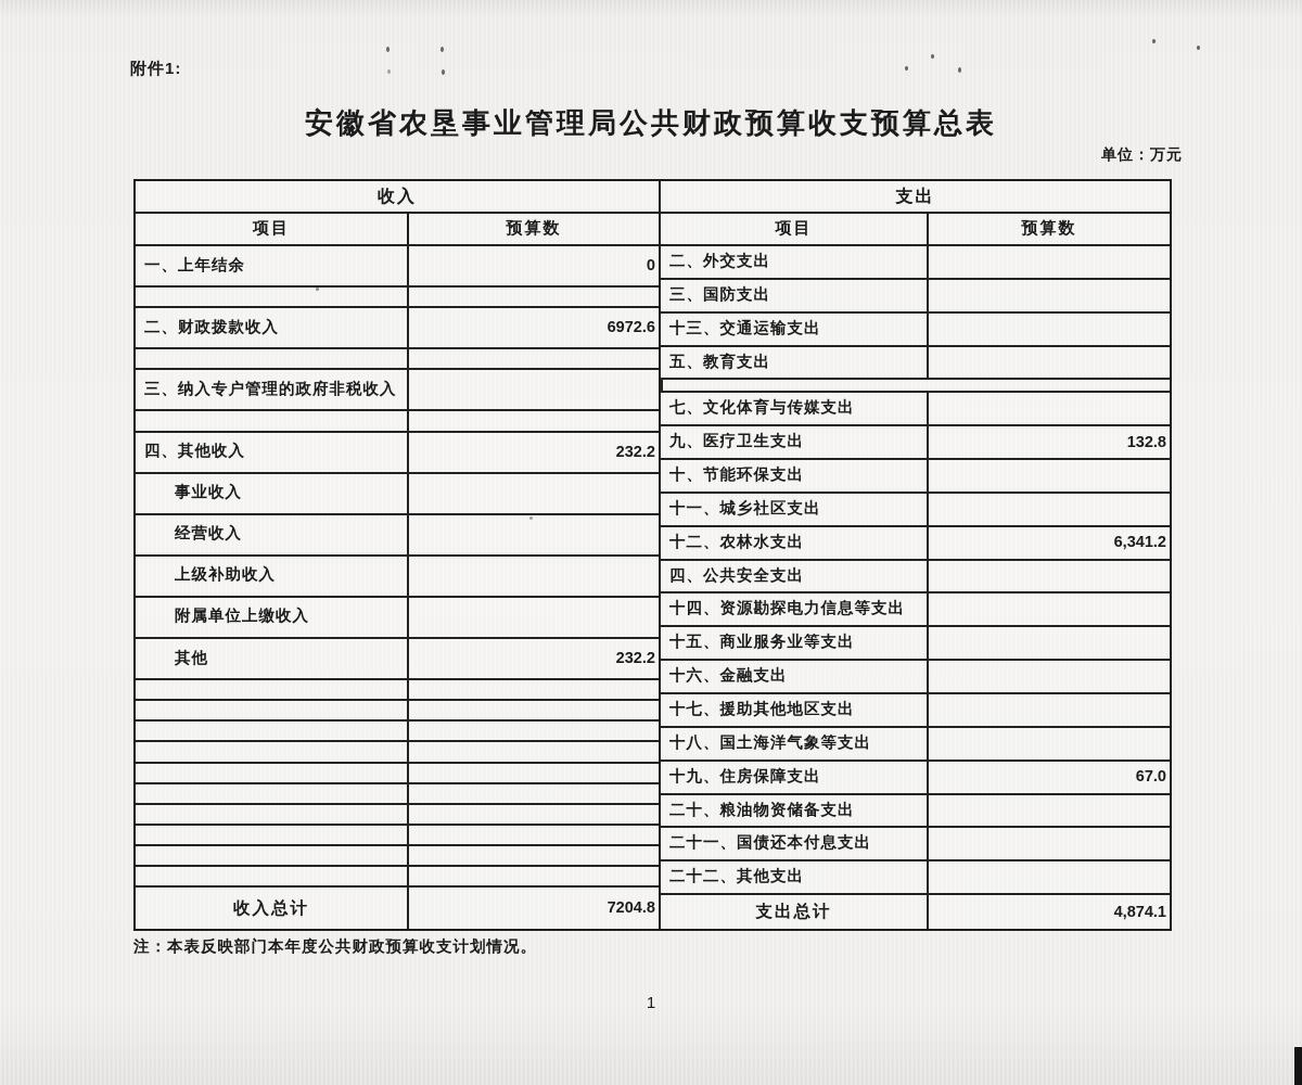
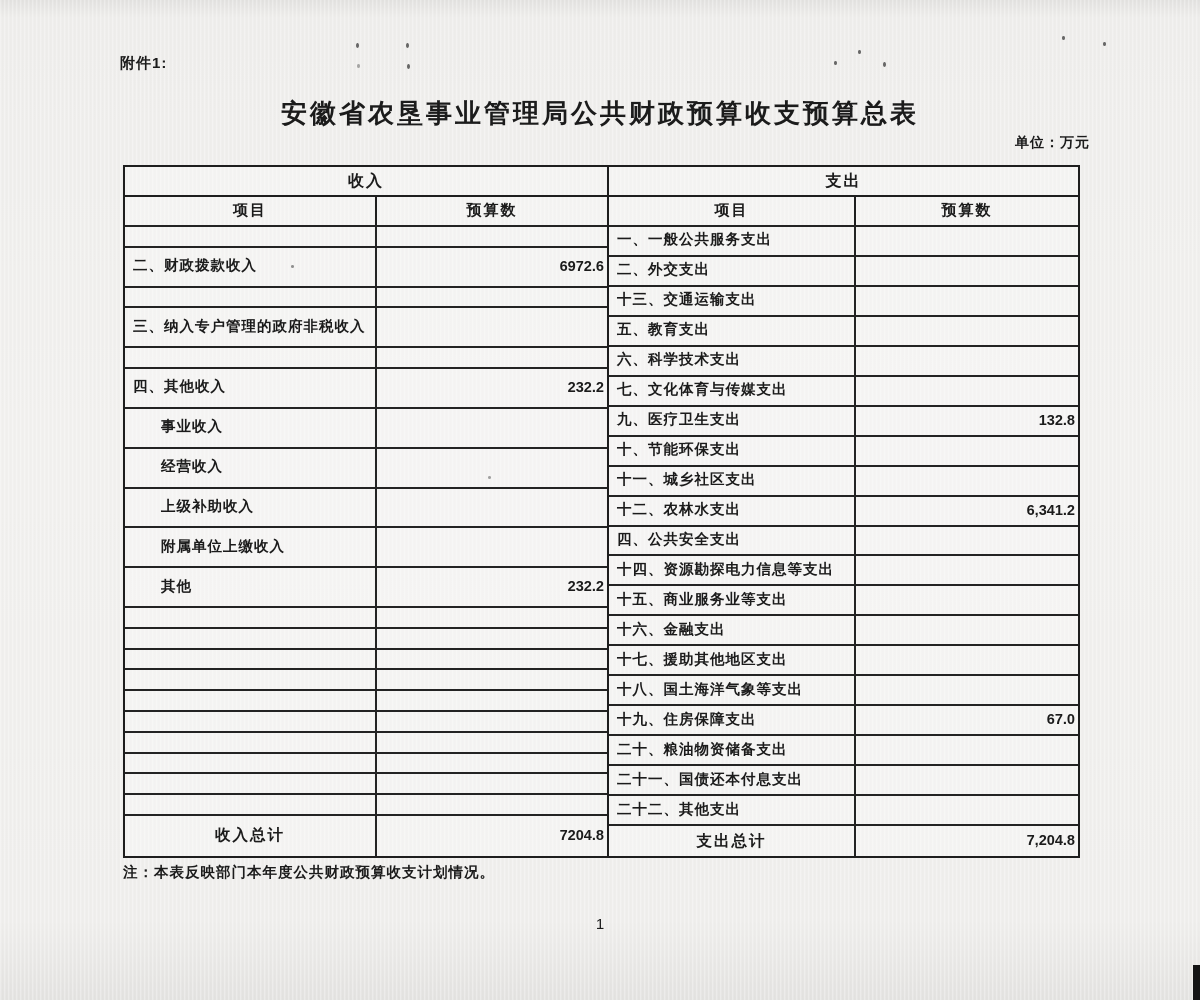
  附件1:
  安徽省农垦事业管理局公共财政预算收支预算总表
  单位：万元
  收入
  项目
  预算数
- 一、上年结余
- 0
  二、财政拨款收入
  6972.6
  三、纳入专户管理的政府非税收入
  四、其他收入
  232.2
  事业收入
  经营收入
  上级补助收入
  附属单位上缴收入
  其他
  232.2
  收入总计
  7204.8
  支出
  项目
  预算数
+ 一、一般公共服务支出
  二、外交支出
- 三、国防支出
  十三、交通运输支出
  五、教育支出
+ 六、科学技术支出
  七、文化体育与传媒支出
  九、医疗卫生支出
  132.8
  十、节能环保支出
  十一、城乡社区支出
  十二、农林水支出
  6,341.2
  四、公共安全支出
  十四、资源勘探电力信息等支出
  十五、商业服务业等支出
  十六、金融支出
  十七、援助其他地区支出
  十八、国土海洋气象等支出
  十九、住房保障支出
  67.0
  二十、粮油物资储备支出
  二十一、国债还本付息支出
  二十二、其他支出
  支出总计
- 4,874.1
+ 7,204.8
  注：本表反映部门本年度公共财政预算收支计划情况。
  1
